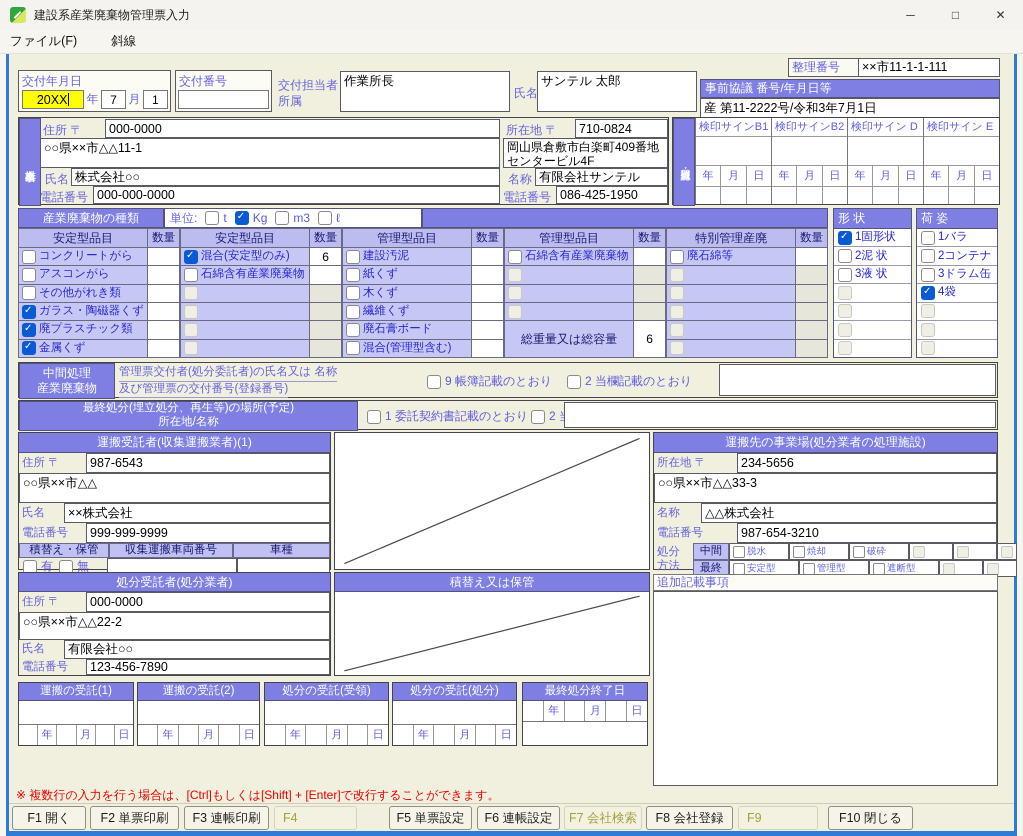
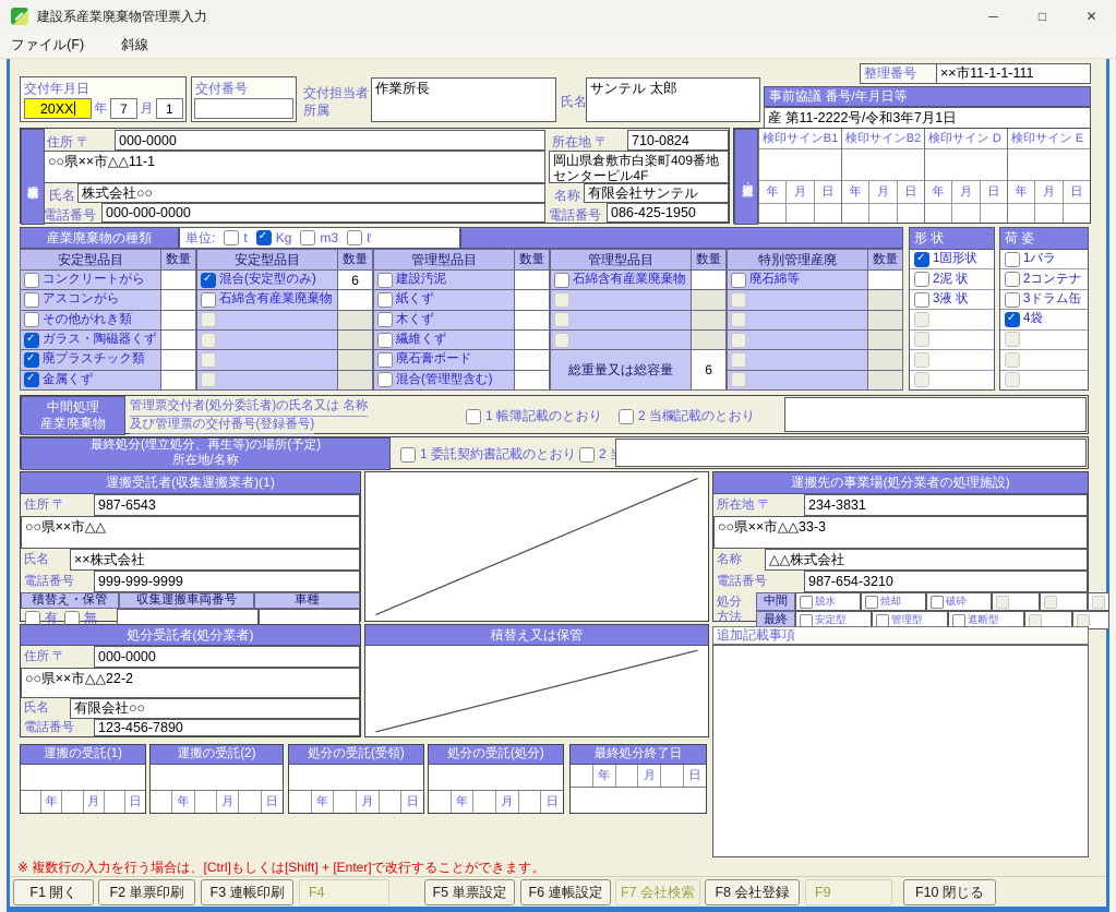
  建設系産業廃棄物管理票入力
  ─
  □
  ✕
  ファイル(F)
  斜線
  整理番号
  ××市11-1-1-111
  事前協議 番号/年月日等
  産 第11-2222号/令和3年7月1日
  交付年月日
  20XX
  年
  7
  月
  1
  交付番号
  交付担当者
  所属
  作業所長
  氏名
  サンテル 太郎
  住所 〒
  000-0000
  ○○県××市△△11-1
  氏名
  株式会社○○
  電話番号
  000-000-0000
  所在地 〒
  710-0824
  岡山県倉敷市白楽町409番地 センタービル4F
  名称
  有限会社サンテル
  電話番号
  086-425-1950
  検印サインB1
  年
  月
  日
  検印サインB2
  年
  月
  日
  検印サイン D
  年
  月
  日
  検印サイン E
  年
  月
  日
  産業廃棄物の種類
  単位:
  t
  Kg
  m3
  ℓ
  安定型品目
  数量
  コンクリートがら
  アスコンがら
  その他がれき類
  ガラス・陶磁器くず
  廃プラスチック類
  金属くず
  安定型品目
  数量
  混合(安定型のみ)
  6
  石綿含有産業廃棄物
  管理型品目
  数量
  建設汚泥
  紙くず
  木くず
  繊維くず
  廃石膏ボード
  混合(管理型含む)
  管理型品目
  数量
  石綿含有産業廃棄物
  総重量又は総容量
  6
  特別管理産廃
  数量
  廃石綿等
  形 状
  1固形状
  2泥 状
  3液 状
  荷 姿
  1バラ
  2コンテナ
  3ドラム缶
  4袋
  中間処理
  産業廃棄物
  管理票交付者(処分委託者)の氏名又は 名称
  及び管理票の交付番号(登録番号)
- 9 帳簿記載のとおり
+ 1 帳簿記載のとおり
  2 当欄記載のとおり
  最終処分(埋立処分、再生等)の場所(予定)
  所在地/名称
  1 委託契約書記載のとおり
  運搬受託者(収集運搬業者)(1)
  住所 〒
  987-6543
  ○○県××市△△
  氏名
  ××株式会社
  電話番号
  999-999-9999
  積替え・保管
  収集運搬車両番号
  車種
  有
  無
  運搬先の事業場(処分業者の処理施設)
  所在地 〒
- 234-5656
+ 234-3831
  ○○県××市△△33-3
  名称
  △△株式会社
  電話番号
  987-654-3210
  処分
  方法
  中間
  脱水
  焼却
  破砕
  最終
  安定型
  管理型
  遮断型
  処分受託者(処分業者)
  住所 〒
  000-0000
  ○○県××市△△22-2
  氏名
  有限会社○○
  電話番号
  123-456-7890
  積替え又は保管
  追加記載事項
  運搬の受託(1)
  年
  月
  日
  運搬の受託(2)
  年
  月
  日
  処分の受託(受領)
  年
  月
  日
  処分の受託(処分)
  年
  月
  日
  最終処分終了日
  年
  月
  日
  ※ 複数行の入力を行う場合は、[Ctrl]もしくは[Shift] + [Enter]で改行することができます。
  F1 開く
  F2 単票印刷
  F3 連帳印刷
  F4
  F5 単票設定
  F6 連帳設定
  F7 会社検索
  F8 会社登録
  F9
  F10 閉じる
